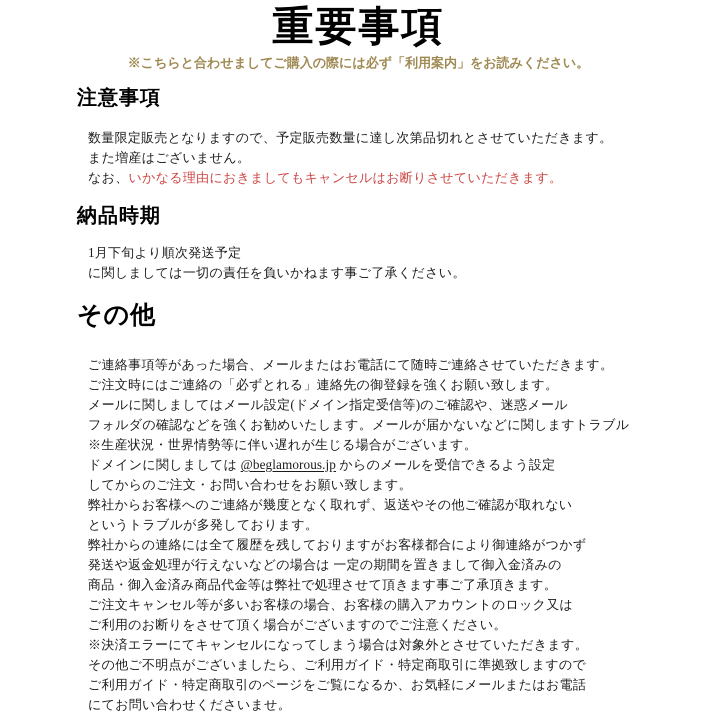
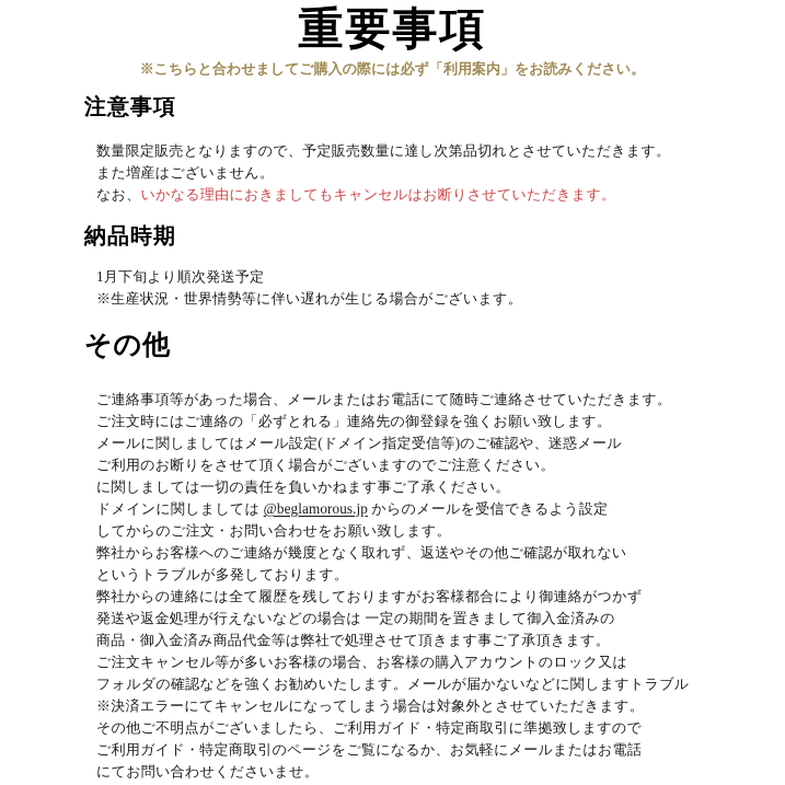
  重要事項
  ※こちらと合わせましてご購入の際には必ず「利用案内」をお読みください。
  注意事項
  数量限定販売となりますので、予定販売数量に達し次第品切れとさせていただきます。
  また増産はございません。
  なお、いかなる理由におきましてもキャンセルはお断りさせていただきます。
  納品時期
  1月下旬より順次発送予定
- に関しましては一切の責任を負いかねます事ご了承ください。
+ ※生産状況・世界情勢等に伴い遅れが生じる場合がございます。
  その他
  ご連絡事項等があった場合、メールまたはお電話にて随時ご連絡させていただきます。
  ご注文時にはご連絡の「必ずとれる」連絡先の御登録を強くお願い致します。
  メールに関しましてはメール設定(ドメイン指定受信等)のご確認や、迷惑メール
- フォルダの確認などを強くお勧めいたします。メールが届かないなどに関しますトラブル
+ ご利用のお断りをさせて頂く場合がございますのでご注意ください。
- ※生産状況・世界情勢等に伴い遅れが生じる場合がございます。
+ に関しましては一切の責任を負いかねます事ご了承ください。
  ドメインに関しましては @beglamorous.jp からのメールを受信できるよう設定
  してからのご注文・お問い合わせをお願い致します。
  弊社からお客様へのご連絡が幾度となく取れず、返送やその他ご確認が取れない
  というトラブルが多発しております。
  弊社からの連絡には全て履歴を残しておりますがお客様都合により御連絡がつかず
  発送や返金処理が行えないなどの場合は 一定の期間を置きまして御入金済みの
  商品・御入金済み商品代金等は弊社で処理させて頂きます事ご了承頂きます。
  ご注文キャンセル等が多いお客様の場合、お客様の購入アカウントのロック又は
- ご利用のお断りをさせて頂く場合がございますのでご注意ください。
+ フォルダの確認などを強くお勧めいたします。メールが届かないなどに関しますトラブル
  ※決済エラーにてキャンセルになってしまう場合は対象外とさせていただきます。
  その他ご不明点がございましたら、ご利用ガイド・特定商取引に準拠致しますので
  ご利用ガイド・特定商取引のページをご覧になるか、お気軽にメールまたはお電話
  にてお問い合わせくださいませ。
